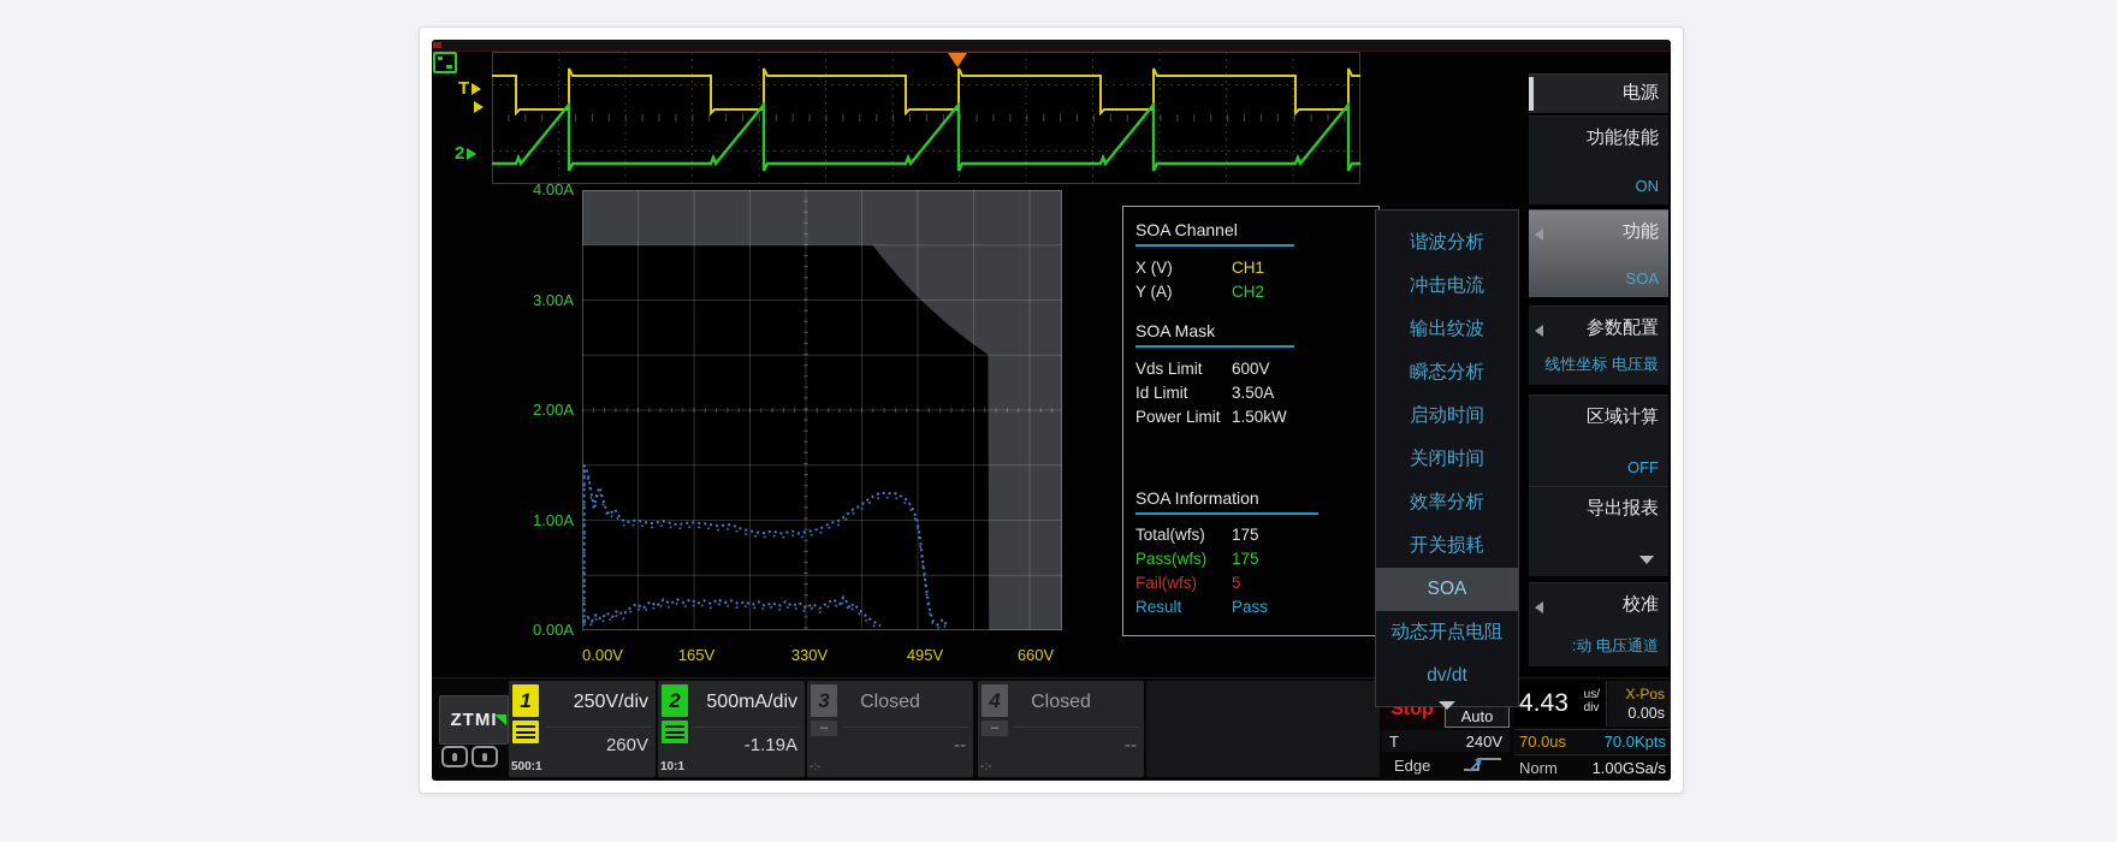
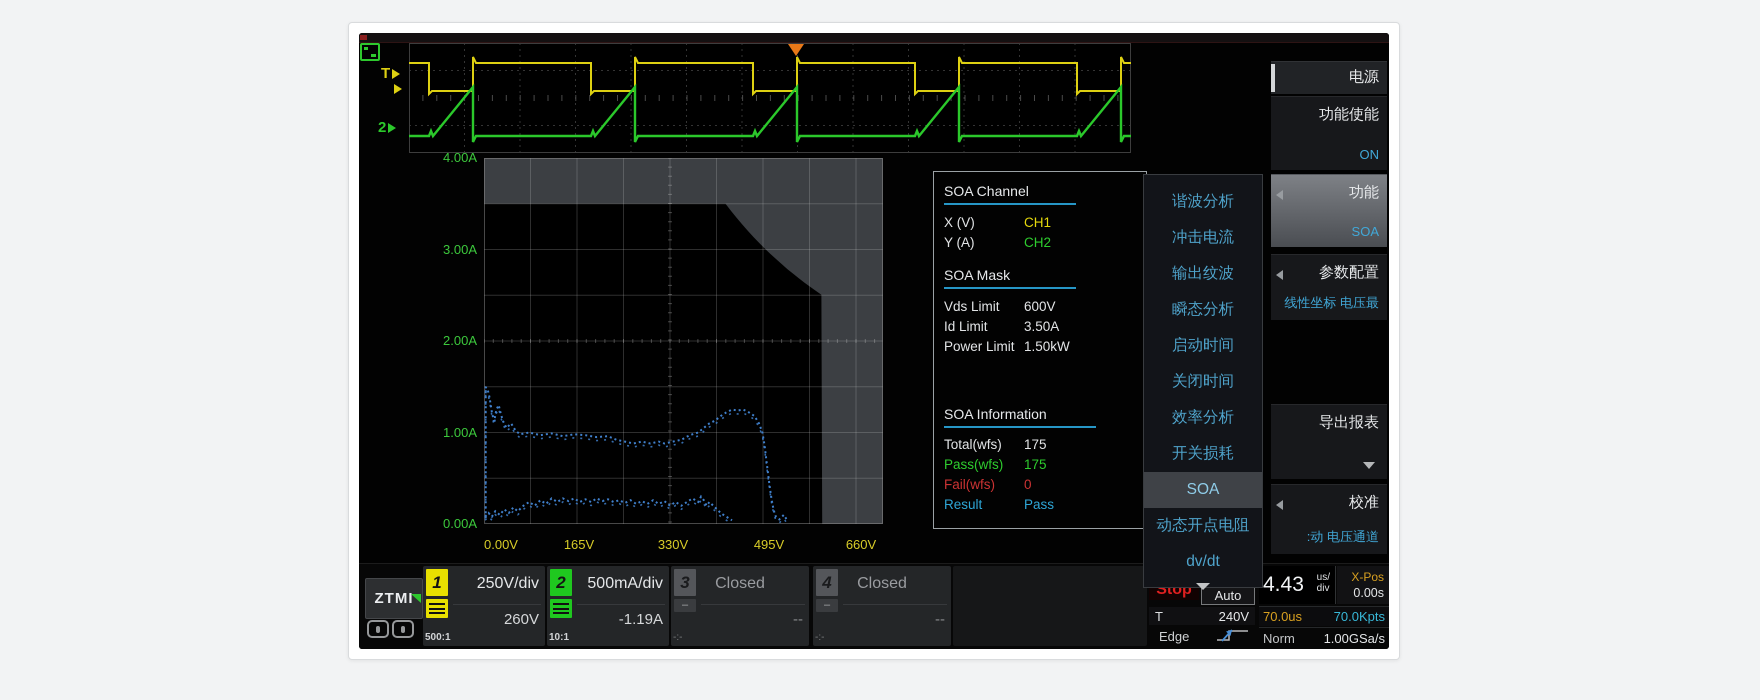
  T
  2
  SOA Channel
  X (V)
  CH1
  Y (A)
  CH2
  SOA Mask
  Vds Limit
  600V
  Id Limit
  3.50A
  Power Limit
  1.50kW
  SOA Information
  Total(wfs)
  175
  Pass(wfs)
  175
  Fail(wfs)
- 5
+ 0
  Result
  Pass
  谐波分析
  冲击电流
  输出纹波
  瞬态分析
  启动时间
  关闭时间
  效率分析
  开关损耗
  SOA
  动态开点电阻
  dv/dt
  电源
  功能使能
  ON
  功能
  SOA
  参数配置
  线性坐标 电压最
- 区域计算
- OFF
  导出报表
  校准
  动 电压通道:
  ZTMI
  Stop
  Auto
  T
  240V
  Edge
  4.43
  us/
  div
  X-Pos
  0.00s
  70.0us
  70.0Kpts
  Norm
  1.00GSa/s
  1
  500:1
  250V/div
  260V
  2
  10:1
  500mA/div
  -1.19A
  3
  –
  -:-
  Closed
  --
  4
  –
  -:-
  Closed
  --
  4.00A
  3.00A
  2.00A
  1.00A
  0.00A
  0.00V
  165V
  330V
  495V
  660V
